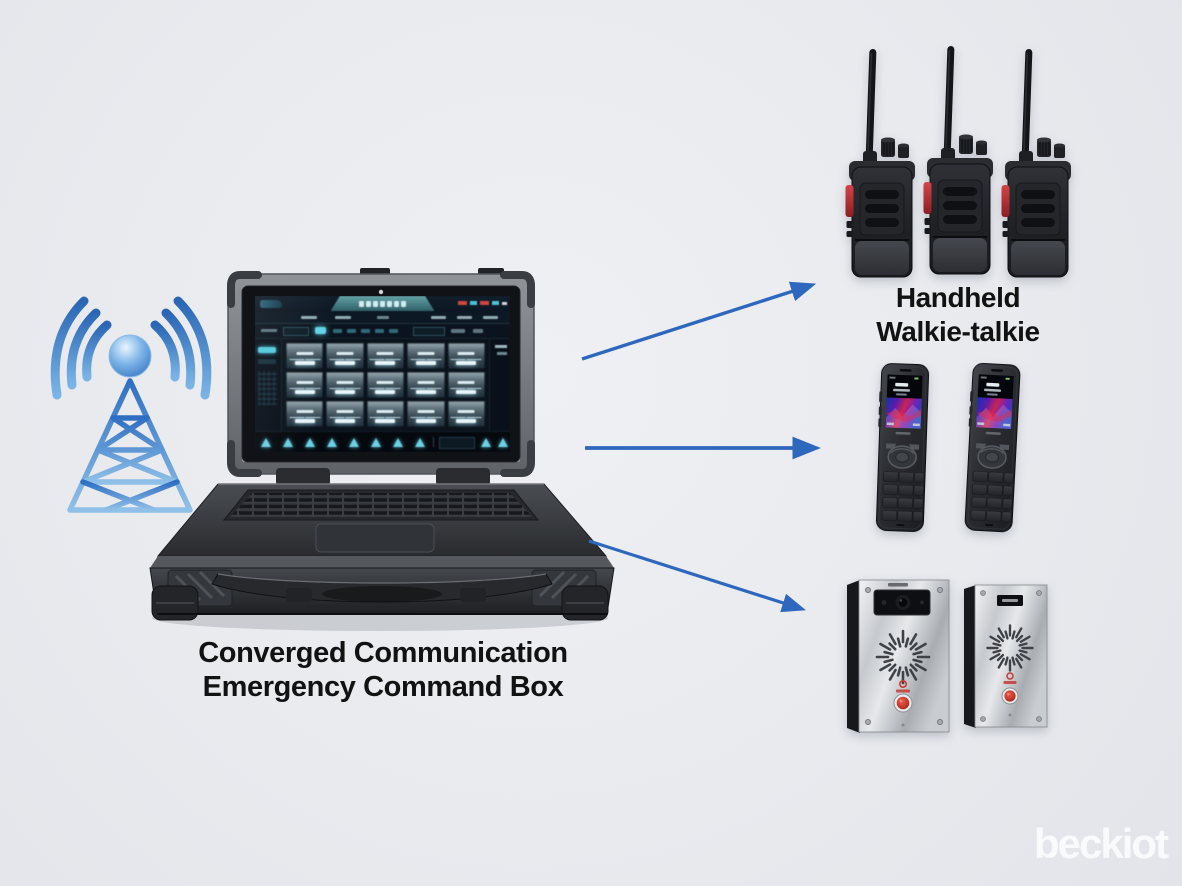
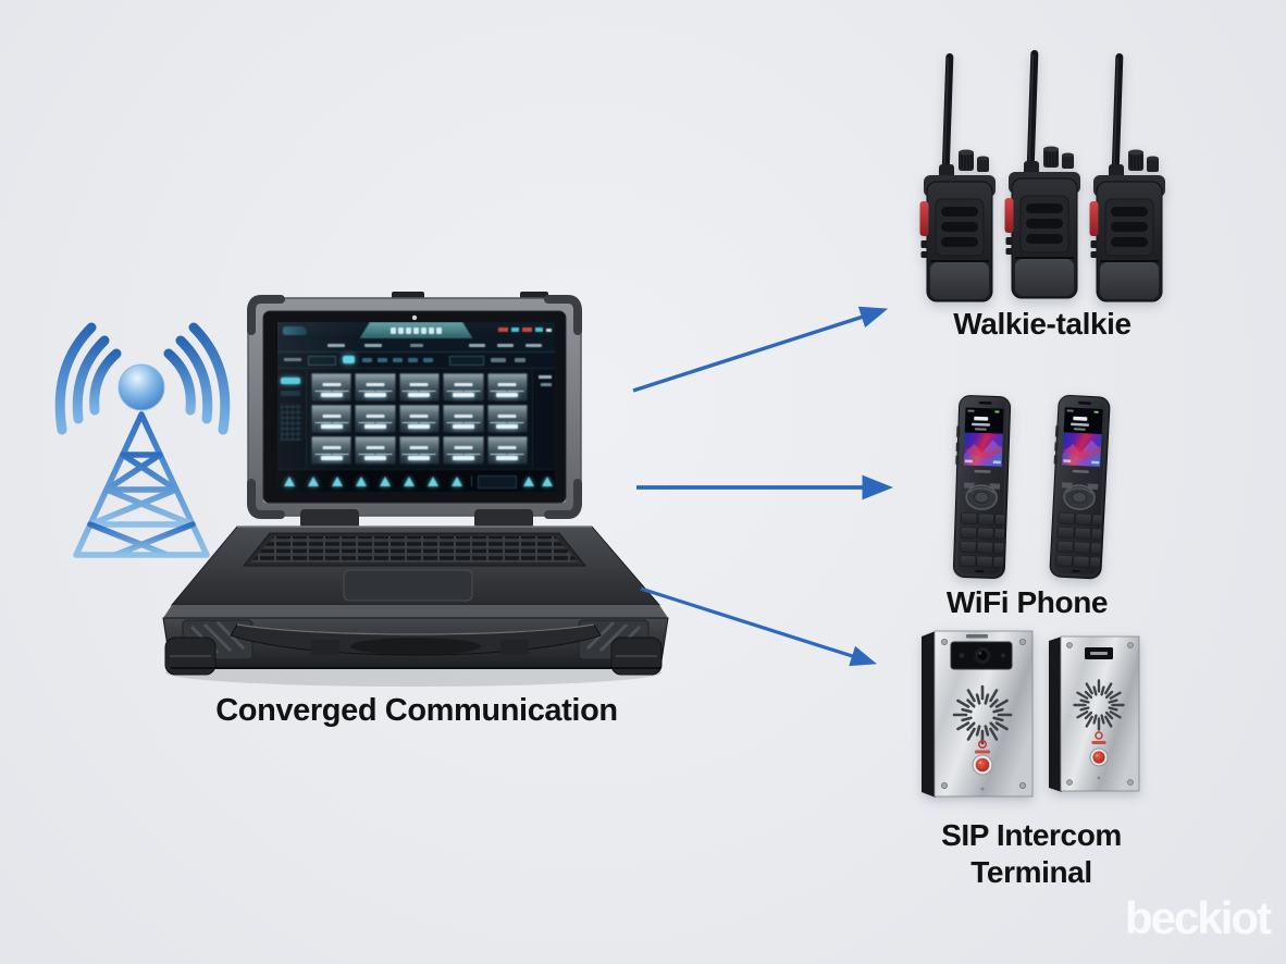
- Handheld
  Walkie-talkie
+ WiFi Phone
+ SIP Intercom
+ Terminal
  Converged Communication
- Emergency Command Box
